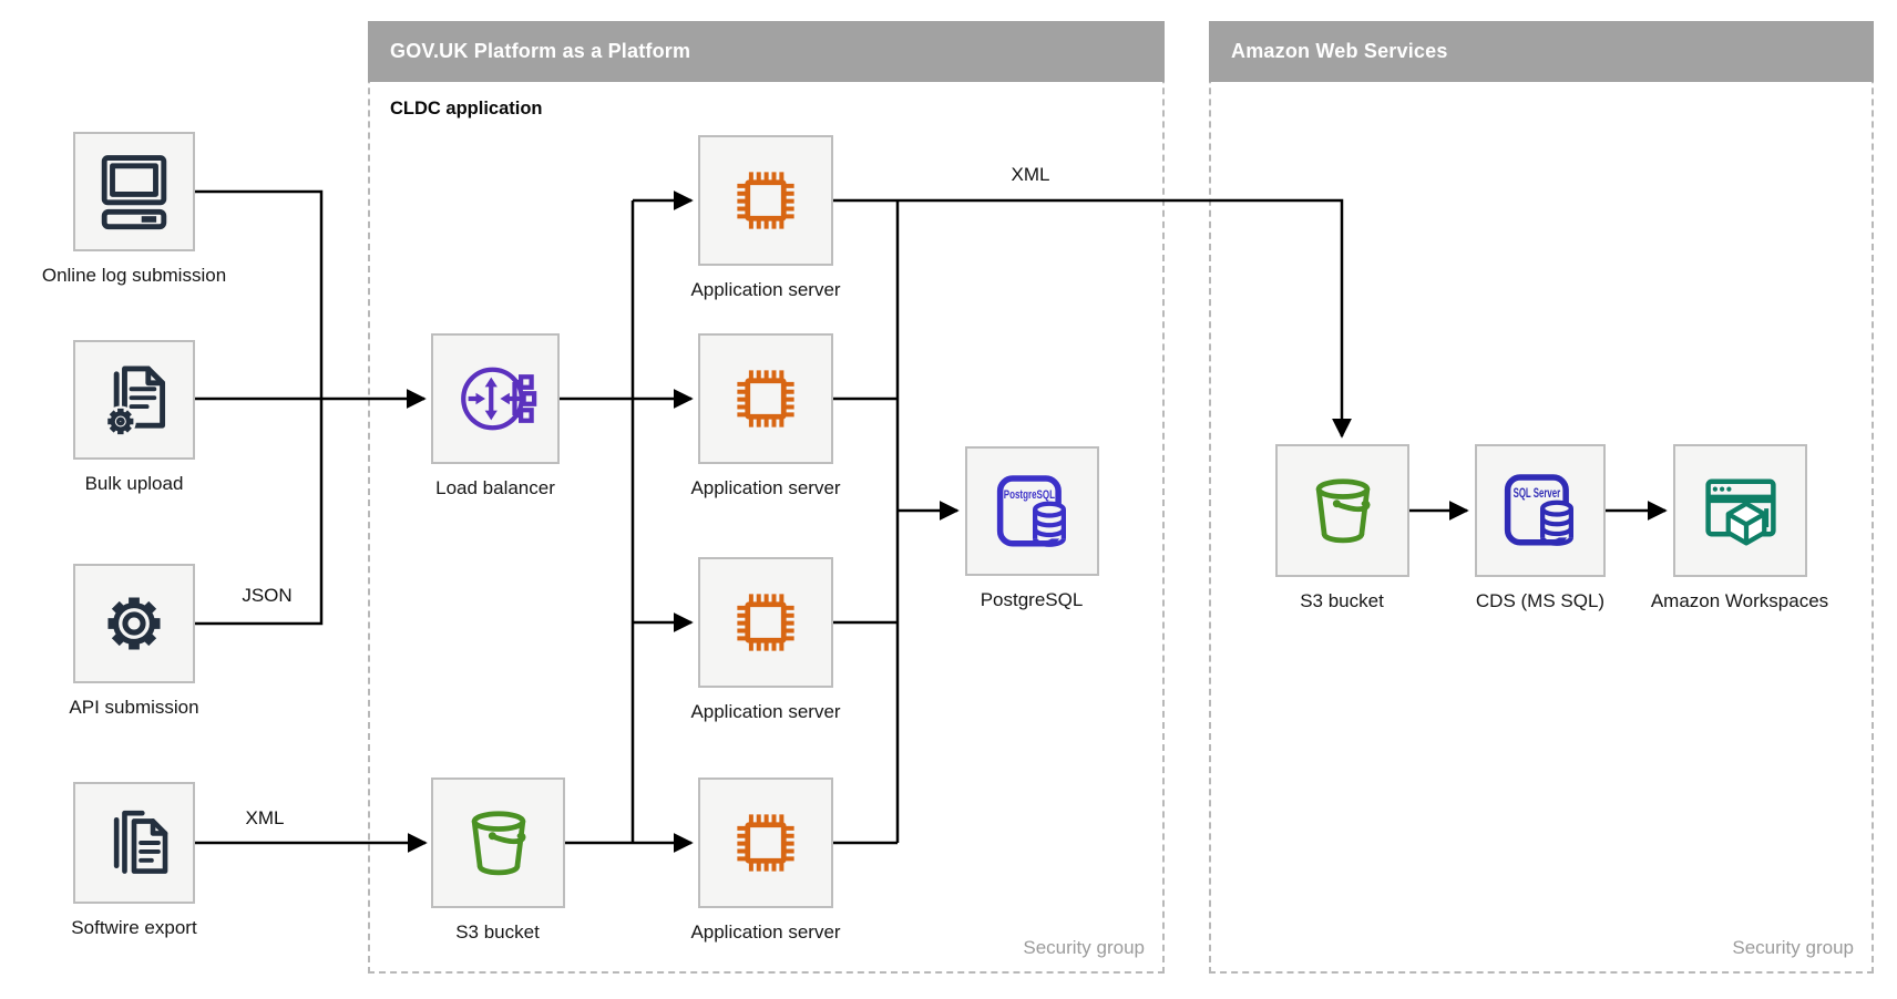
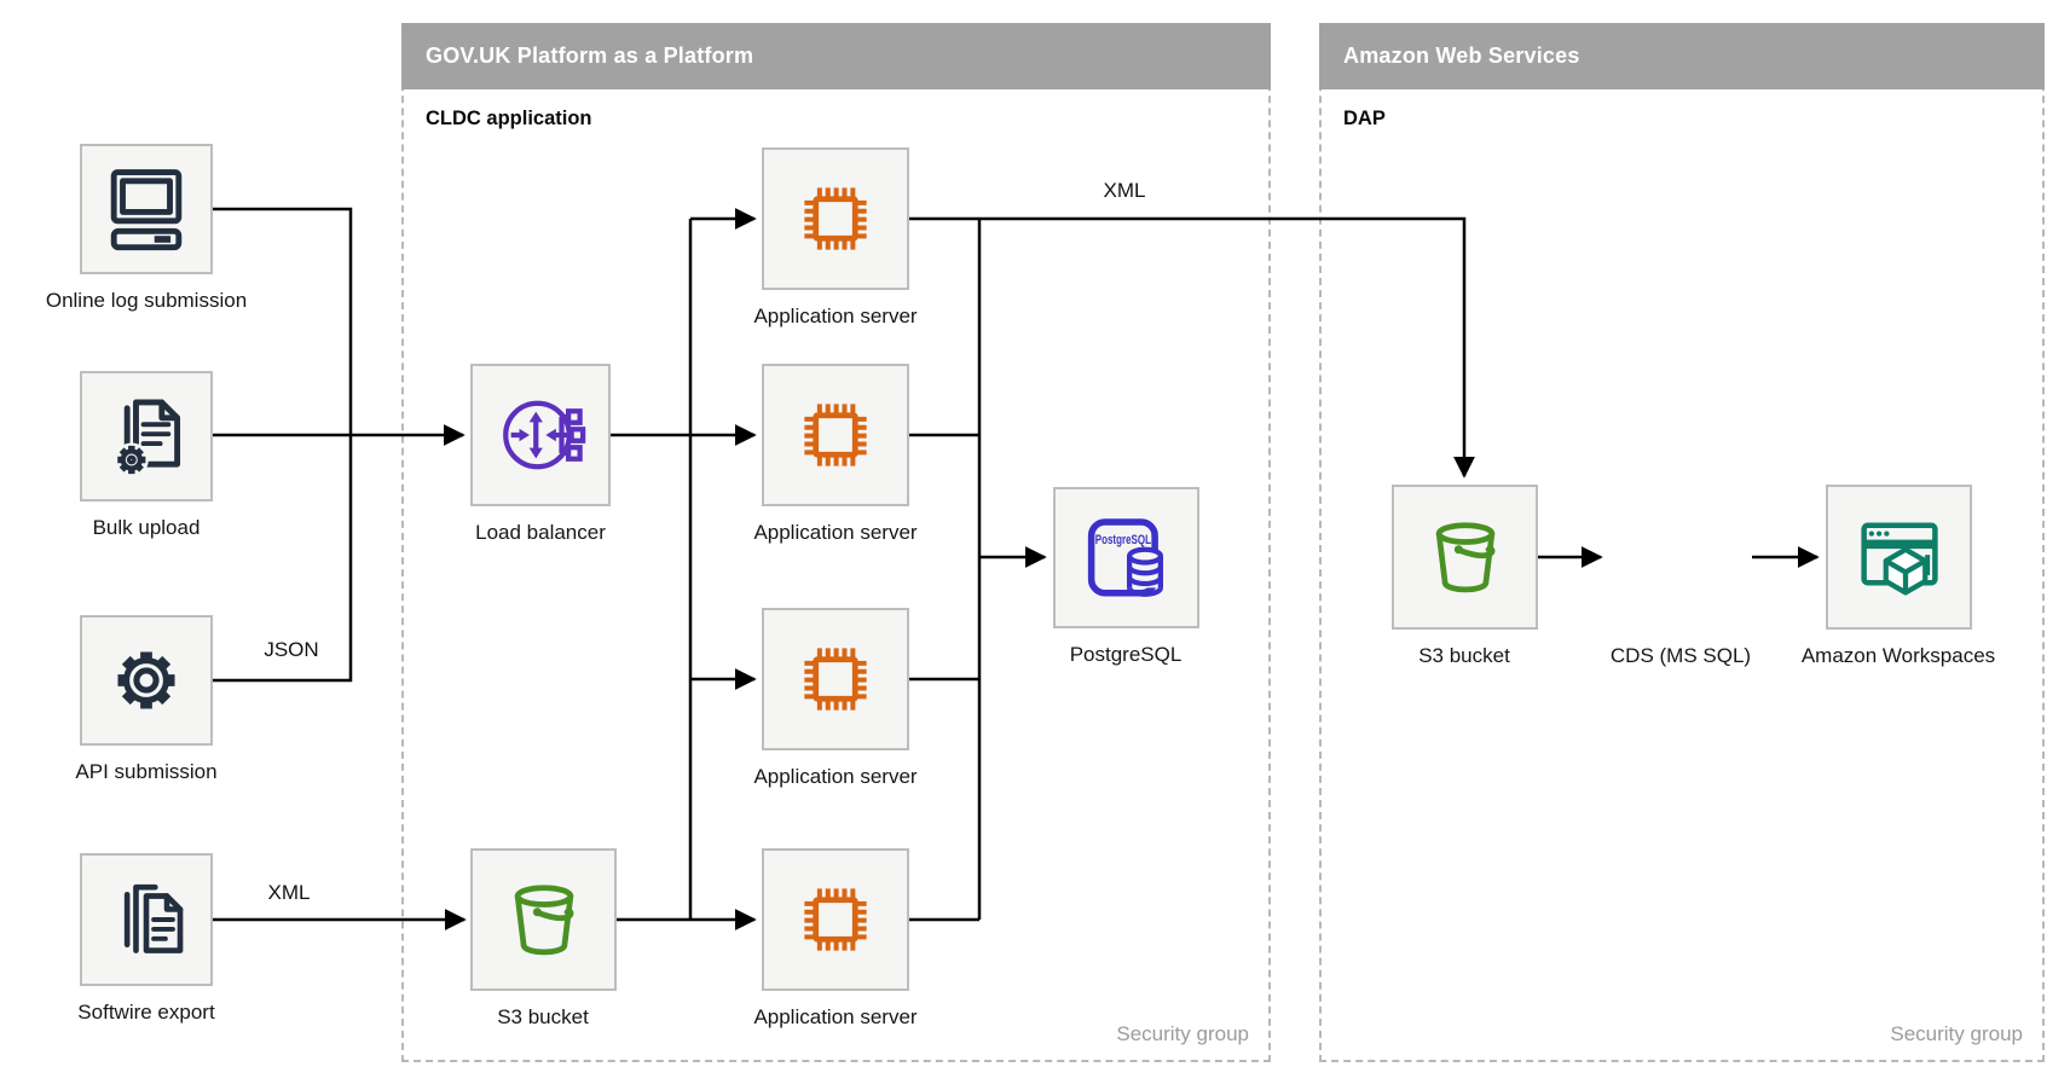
  GOV.UK Platform as a Platform
  CLDC application
  Security group
  Amazon Web Services
+ DAP
  Security group
  JSON
  XML
  XML
  Online log submission
  Bulk upload
  API submission
  Softwire export
  Load balancer
  S3 bucket
  Application server
  Application server
  Application server
  Application server
  PostgreSQL
  PostgreSQL
  S3 bucket
- SQL Server
  CDS (MS SQL)
  Amazon Workspaces
